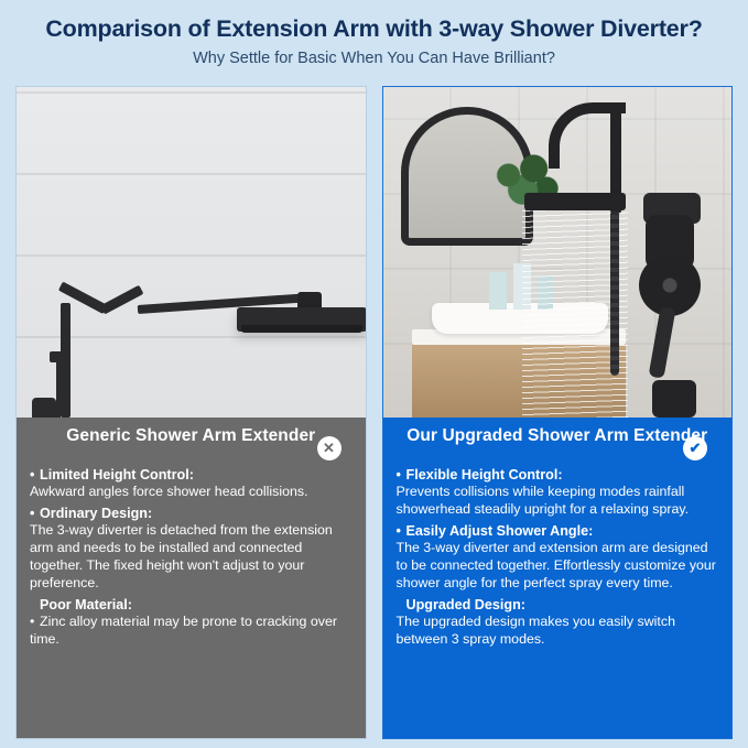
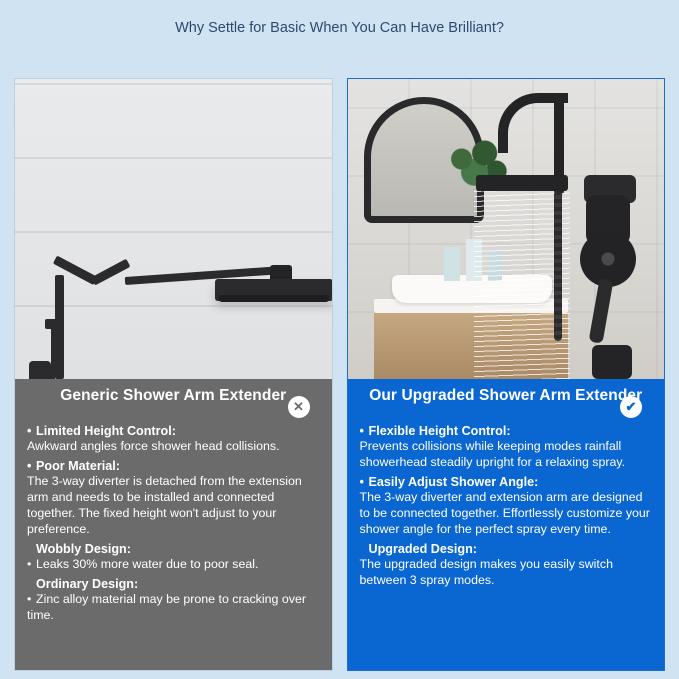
- Comparison of Extension Arm with 3-way Shower Diverter?
  Why Settle for Basic When You Can Have Brilliant?
  Generic Shower Arm Extender
  ✕
  • Limited Height Control:
  Awkward angles force shower head collisions.
- • Ordinary Design:
+ • Poor Material:
  The 3-way diverter is detached from the extension arm and needs to be installed and connected together. The fixed height won't adjust to your preference.
+ Wobbly Design:
+ • Leaks 30% more water due to poor seal.
- Poor Material:
+ Ordinary Design:
  • Zinc alloy material may be prone to cracking over time.
  Our Upgraded Shower Arm Extendr
  ✔
  • Flexible Height Control:
  Prevents collisions while keeping modes rainfall showerhead steadily upright for a relaxing spray.
  • Easily Adjust Shower Angle:
  The 3-way diverter and extension arm are designed to be connected together. Effortlessly customize your shower angle for the perfect spray every time.
  Upgraded Design:
  The upgraded design makes you easily switch between 3 spray modes.
